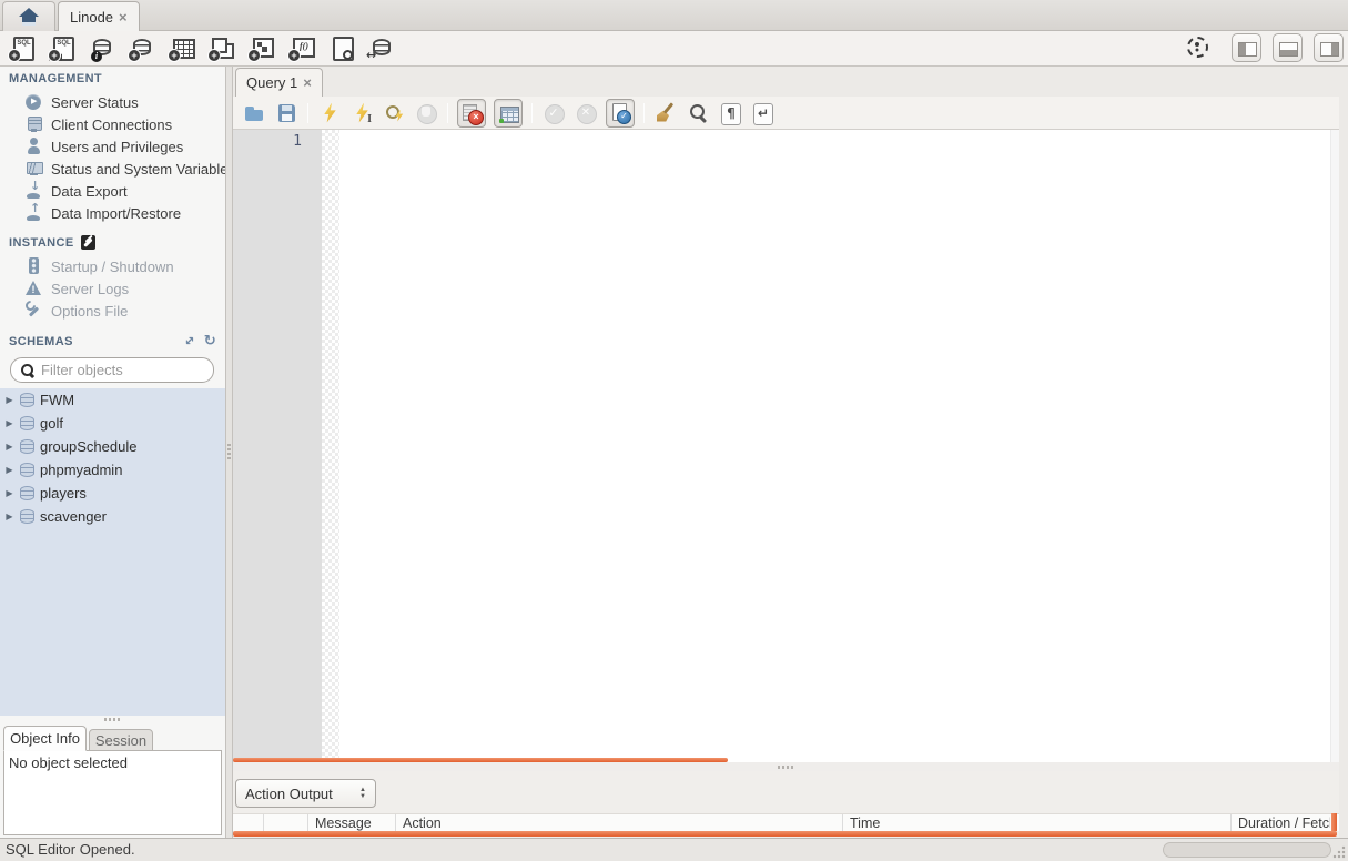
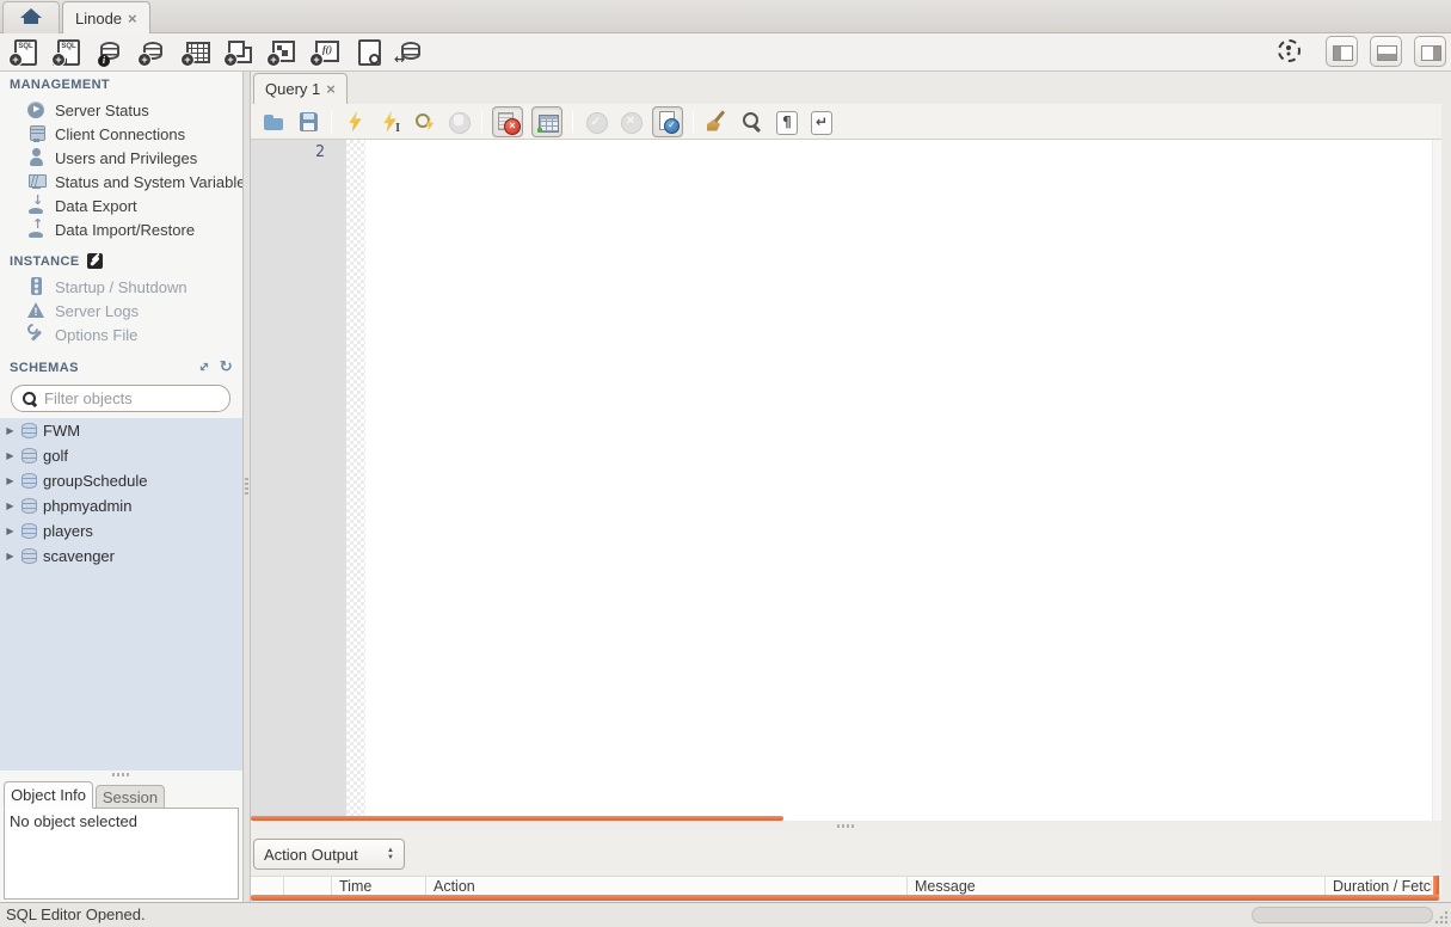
  Linode
  ×
  i
  ↔
  MANAGEMENT
  Server Status
  Client Connections
  Users and Privileges
  Status and System Variable
  Data Export
  Data Import/Restore
  INSTANCE
  Startup / Shutdown
  Server Logs
  Options File
  SCHEMAS
  ↻
  Filter objects
  ▶
  FWM
  ▶
  golf
  ▶
  groupSchedule
  ▶
  phpmyadmin
  ▶
  players
  ▶
  scavenger
  Object Info
  Session
  No object selected
  Query 1
  ×
- 1
+ 2
  Action Output
- Message
+ Time
  Action
- Time
+ Message
  Duration / Fetc
  SQL Editor Opened.
